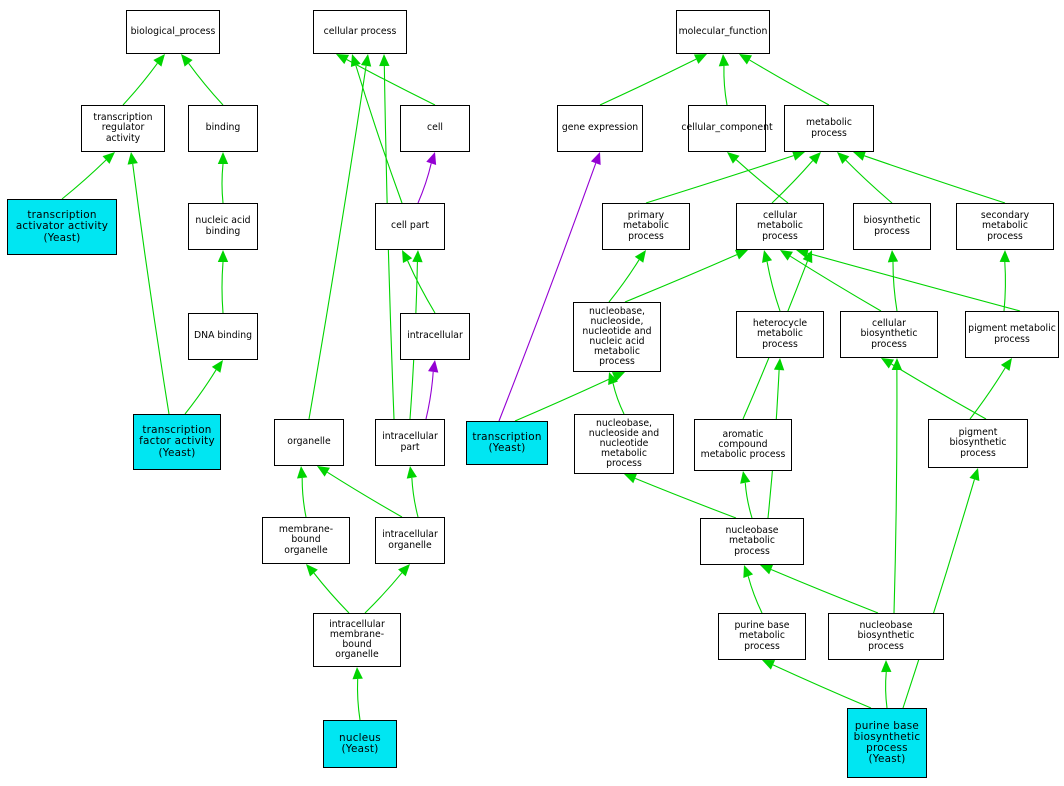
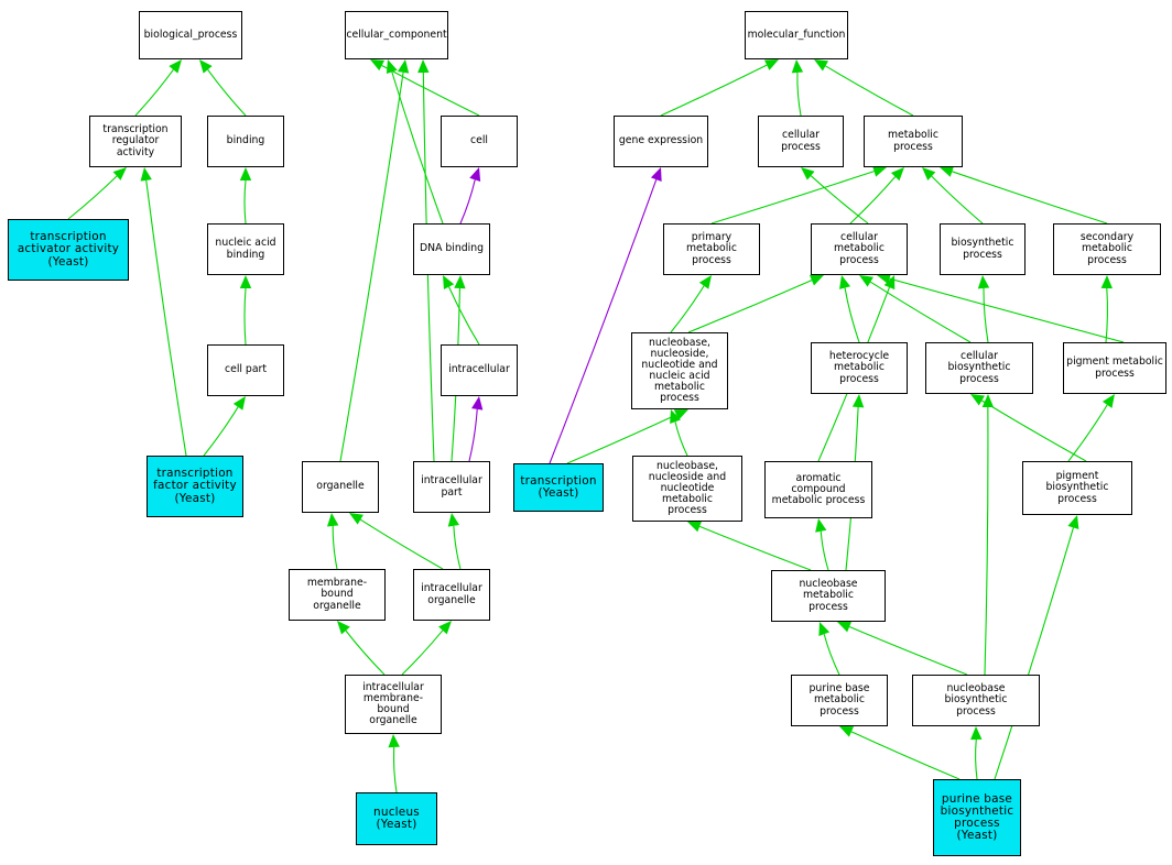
  biological_process
  transcription
  regulator activity
  binding
  transcription
  activator activity
  (Yeast)
  nucleic acid
  binding
- DNA binding
+ cell part
  transcription
  factor activity
  (Yeast)
- cellular process
+ cellular_component
  cell
- cell part
+ DNA binding
  intracellular
  organelle
  intracellular
  part
  membrane-bound
  organelle
  intracellular
  organelle
  intracellular
  membrane-bound
  organelle
  nucleus
  (Yeast)
  molecular_function
  gene expression
- cellular_component
+ cellular process
  metabolic process
  primary metabolic
  process
  cellular metabolic
  process
  biosynthetic
  process
  secondary metabolic
  process
  nucleobase,
  nucleoside,
  nucleotide and
  nucleic acid
  metabolic process
  heterocycle
  metabolic process
  cellular biosynthetic
  process
  pigment metabolic
  process
  transcription
  (Yeast)
  nucleobase,
  nucleoside and
  nucleotide metabolic
  process
  aromatic compound
  metabolic process
  pigment biosynthetic
  process
  nucleobase metabolic
  process
  purine base
  metabolic process
  nucleobase biosynthetic
  process
  purine base
  biosynthetic
  process
  (Yeast)
